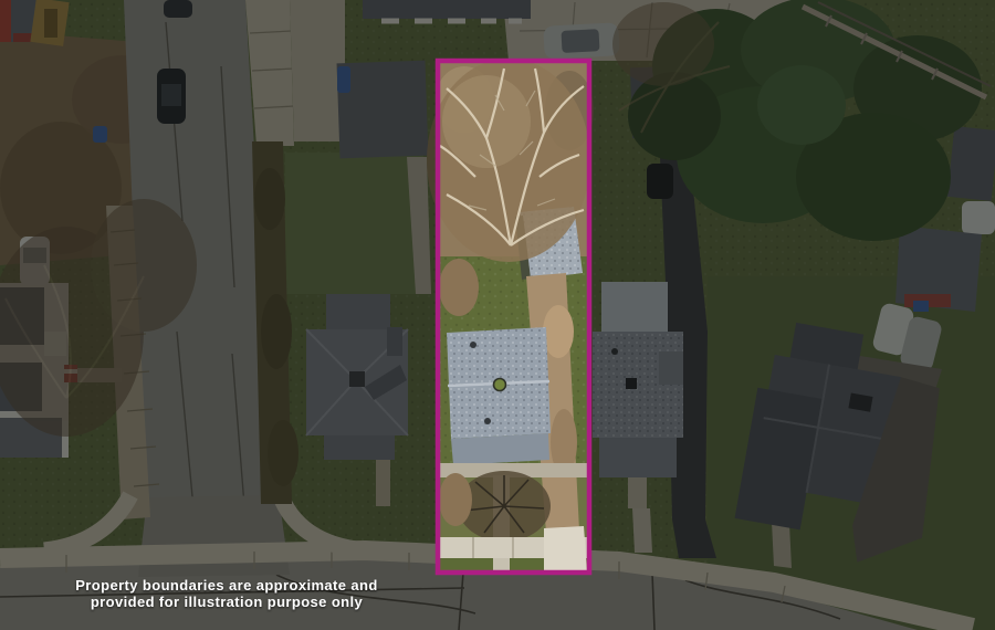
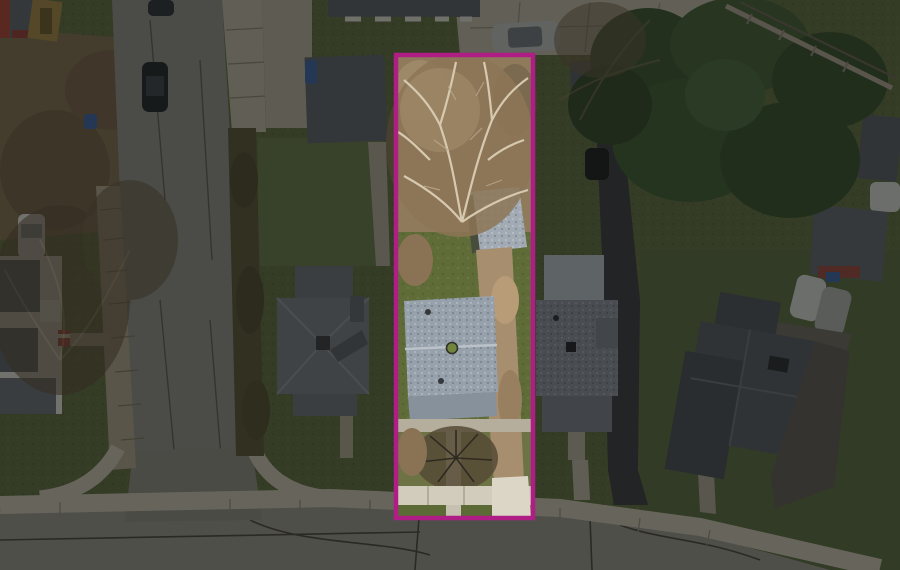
- Property boundaries are approximate and
- provided for illustration purpose only
